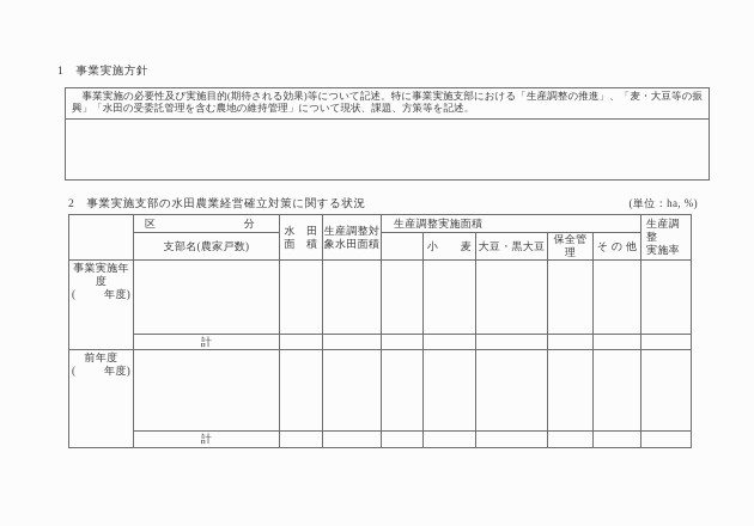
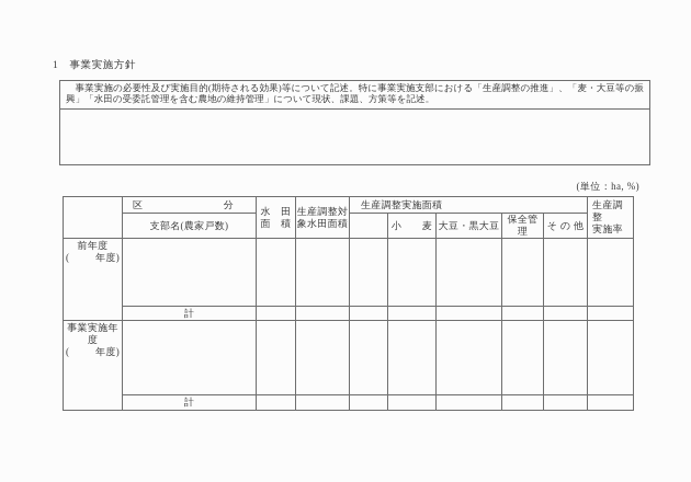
  1 事業実施方針
  事業実施の必要性及び実施目的(期待される効果)等について記述。特に事業実施支部における「生産調整の推進」、「麦・大豆等の振興」「水田の受委託管理を含む農地の維持管理」について現状、課題、方策等を記述。
- 2 事業実施支部の水田農業経営確立対策に関する状況
  (単位：ha, %)
  	区 分	水 田 面 積	生産調整対 象水田面積	生産調整実施面積	生産調整 実施率
  支部名(農家戸数)		小 麦	大豆・黒大豆	保全管理	そ の 他
- 事業実施年度 ( 年度)
+ 前年度 ( 年度)
  計
- 前年度 ( 年度)
+ 事業実施年度 ( 年度)
  計
